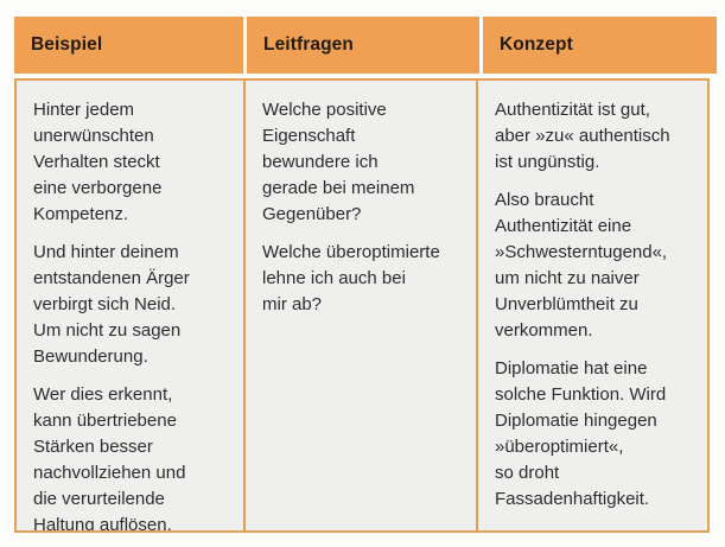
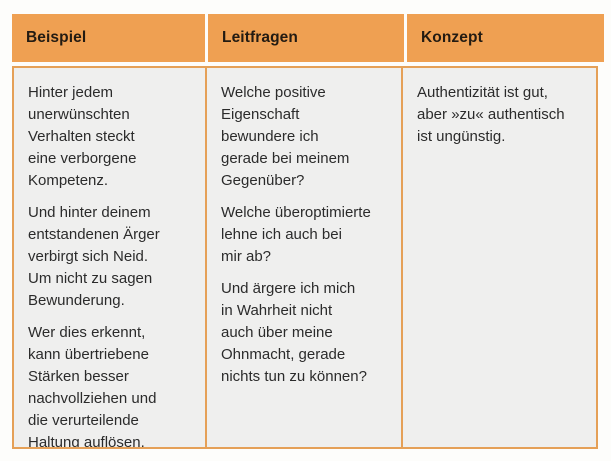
  Beispiel
  Leitfragen
  Konzept
  Hinter jedem
  unerwünschten
  Verhalten steckt
  eine verborgene
  Kompetenz.
  Und hinter deinem
  entstandenen Ärger
  verbirgt sich Neid.
  Um nicht zu sagen
  Bewunderung.
  Wer dies erkennt,
  kann übertriebene
  Stärken besser
  nachvollziehen und
  die verurteilende
  Haltung auflösen.
  Welche positive
  Eigenschaft
  bewundere ich
  gerade bei meinem
  Gegenüber?
  Welche überoptimierte
  lehne ich auch bei
  mir ab?
+ Und ärgere ich mich
+ in Wahrheit nicht
+ auch über meine
+ Ohnmacht, gerade
+ nichts tun zu können?
  Authentizität ist gut,
  aber »zu« authentisch
  ist ungünstig.
- Also braucht
- Authentizität eine
- »Schwesterntugend«,
- um nicht zu naiver
- Unverblümtheit zu
- verkommen.
- Diplomatie hat eine
- solche Funktion. Wird
- Diplomatie hingegen
- »überoptimiert«,
- so droht
- Fassadenhaftigkeit.
